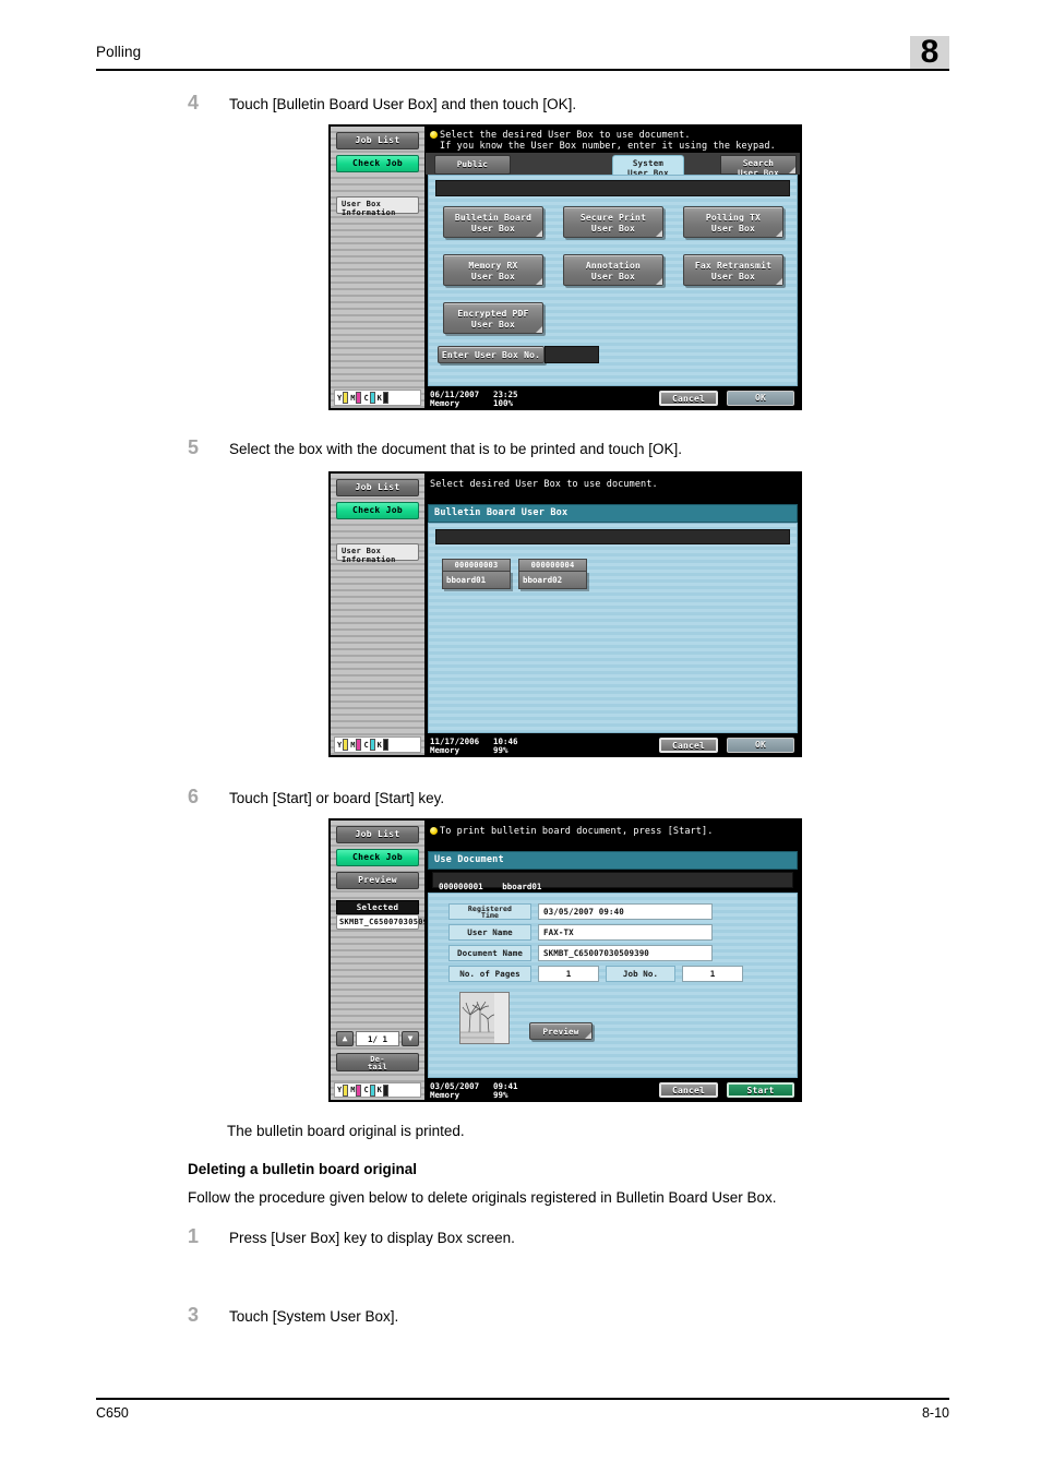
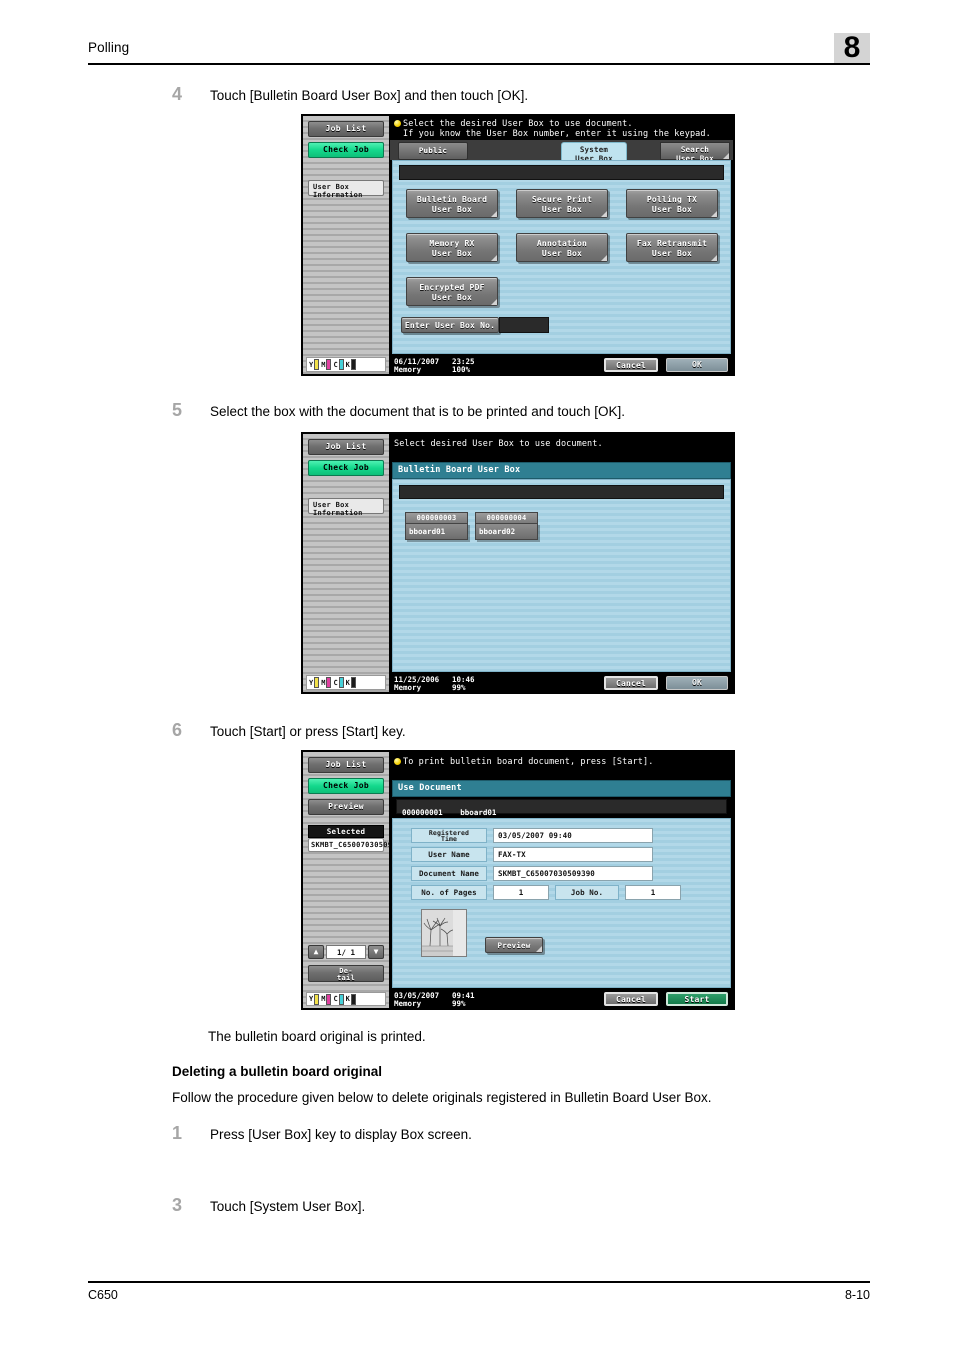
  Polling
  8
  4
  Touch [Bulletin Board User Box] and then touch [OK].
  Job List
  Check Job
  User Box
  Information
  Y
  M
  C
  K
  Select the desired User Box to use document.
  If you know the User Box number, enter it using the keypad.
  Public
  System
  User Box
  Search
  User Box
  Bulletin Board
  User Box
  Secure Print
  User Box
  Polling TX
  User Box
  Memory RX
  User Box
  Annotation
  User Box
  Fax Retransmit
  User Box
  Encrypted PDF
  User Box
  Enter User Box No.
  06/11/2007
  Memory
  23:25
  100%
  Cancel
  OK
  5
  Select the box with the document that is to be printed and touch [OK].
  Job List
  Check Job
  User Box
  Information
  Y
  M
  C
  K
  Select desired User Box to use document.
  Bulletin Board User Box
  000000003
  bboard01
  000000004
  bboard02
- 11/17/2006
+ 11/25/2006
  Memory
  10:46
  99%
  Cancel
  OK
  6
- Touch [Start] or board [Start] key.
+ Touch [Start] or press [Start] key.
  Job List
  Check Job
  Preview
  SKMBT_C6500703050
  ▲
  1/ 1
  ▼
  De-
  tail
  Y
  M
  C
  K
  To print bulletin board document, press [Start].
  Use Document
  000000001 bboard01
  Registered
  Time
  03/05/2007 09:40
  User Name
  FAX-TX
  Document Name
  SKMBT_C65007030509390
  No. of Pages
  1
  Job No.
  1
  Preview
  03/05/2007
  Memory
  09:41
  99%
  Cancel
  Start
  The bulletin board original is printed.
  Deleting a bulletin board original
  Follow the procedure given below to delete originals registered in Bulletin Board User Box.
  1
  Press [User Box] key to display Box screen.
  3
  Touch [System User Box].
  C650
  8-10
